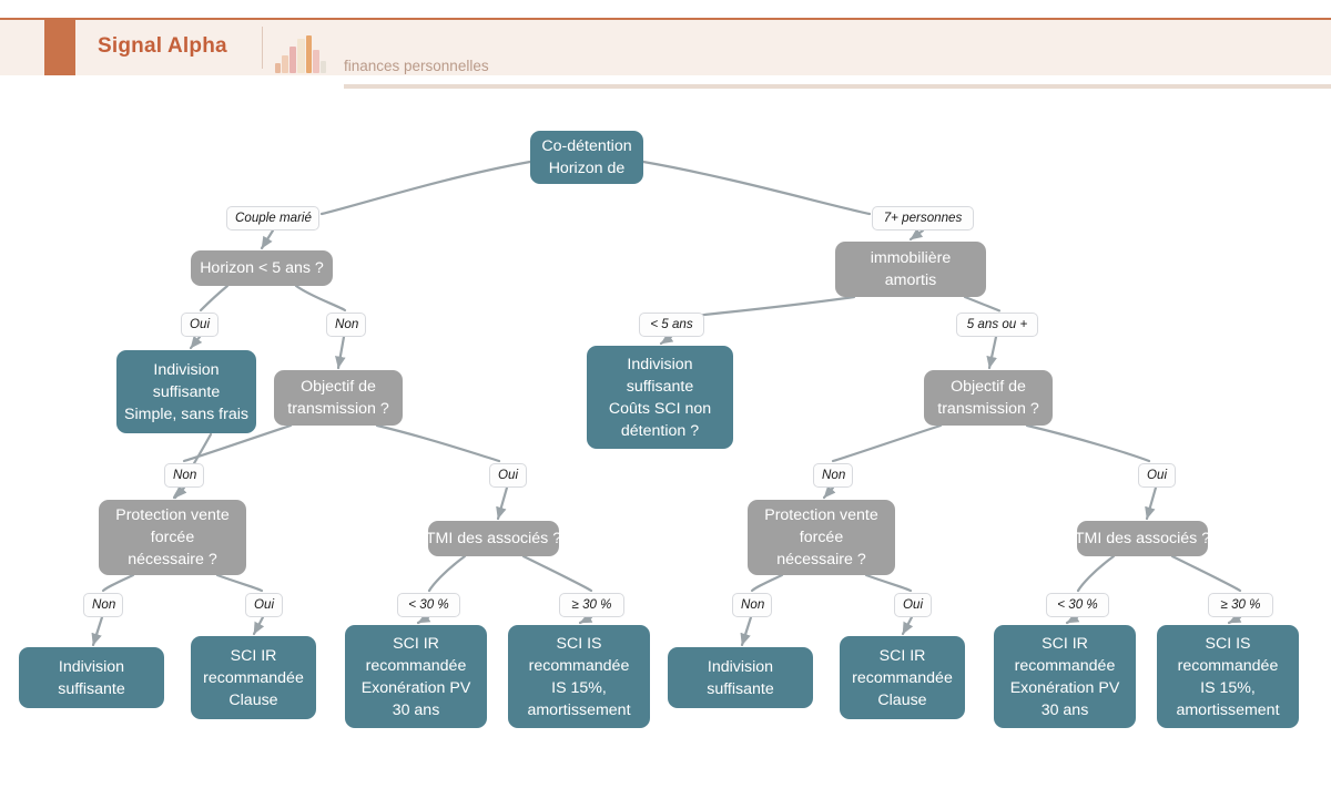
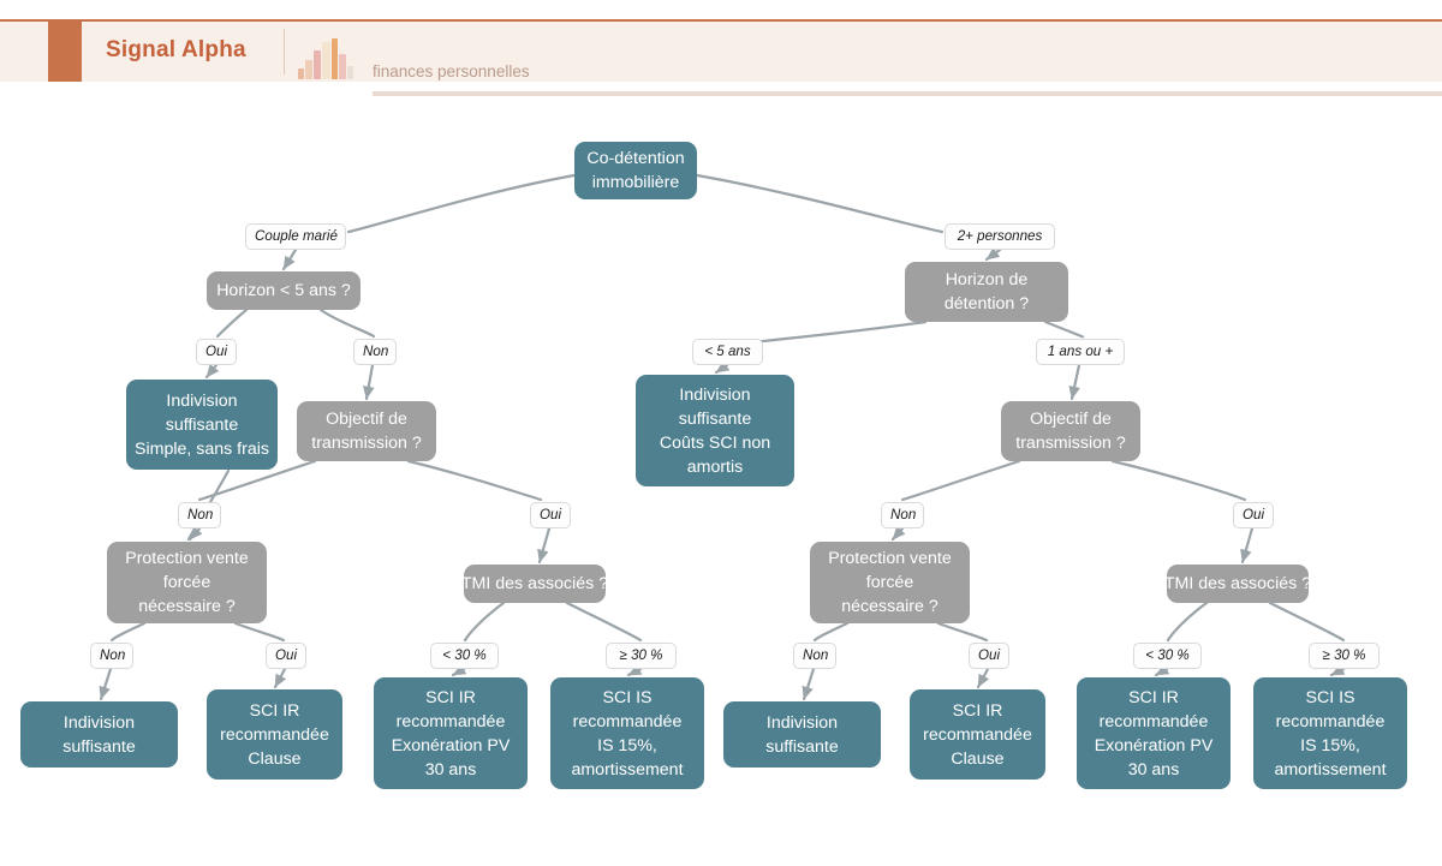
  Signal Alpha
  finances personnelles
  Co-détention
- Horizon de
+ immobilière
  Horizon < 5 ans ?
- immobilière
+ Horizon de
- amortis
+ détention ?
  Indivision
  suffisante
  Simple, sans frais
  Objectif de
  transmission ?
  Indivision
  suffisante
  Coûts SCI non
- détention ?
+ amortis
  Objectif de
  transmission ?
  Protection vente
  forcée
  nécessaire ?
  TMI des associés ?
  Protection vente
  forcée
  nécessaire ?
  TMI des associés ?
  Indivision
  suffisante
  SCI IR
  recommandée
  Clause
  SCI IR
  recommandée
  Exonération PV
  30 ans
  SCI IS
  recommandée
  IS 15%,
  amortissement
  Indivision
  suffisante
  SCI IR
  recommandée
  Clause
  SCI IR
  recommandée
  Exonération PV
  30 ans
  SCI IS
  recommandée
  IS 15%,
  amortissement
  Couple marié
- 7+ personnes
+ 2+ personnes
  Oui
  Non
  < 5 ans
- 5 ans ou +
+ 1 ans ou +
  Non
  Oui
  Non
  Oui
  Non
  Oui
  < 30 %
  ≥ 30 %
  Non
  Oui
  < 30 %
  ≥ 30 %
